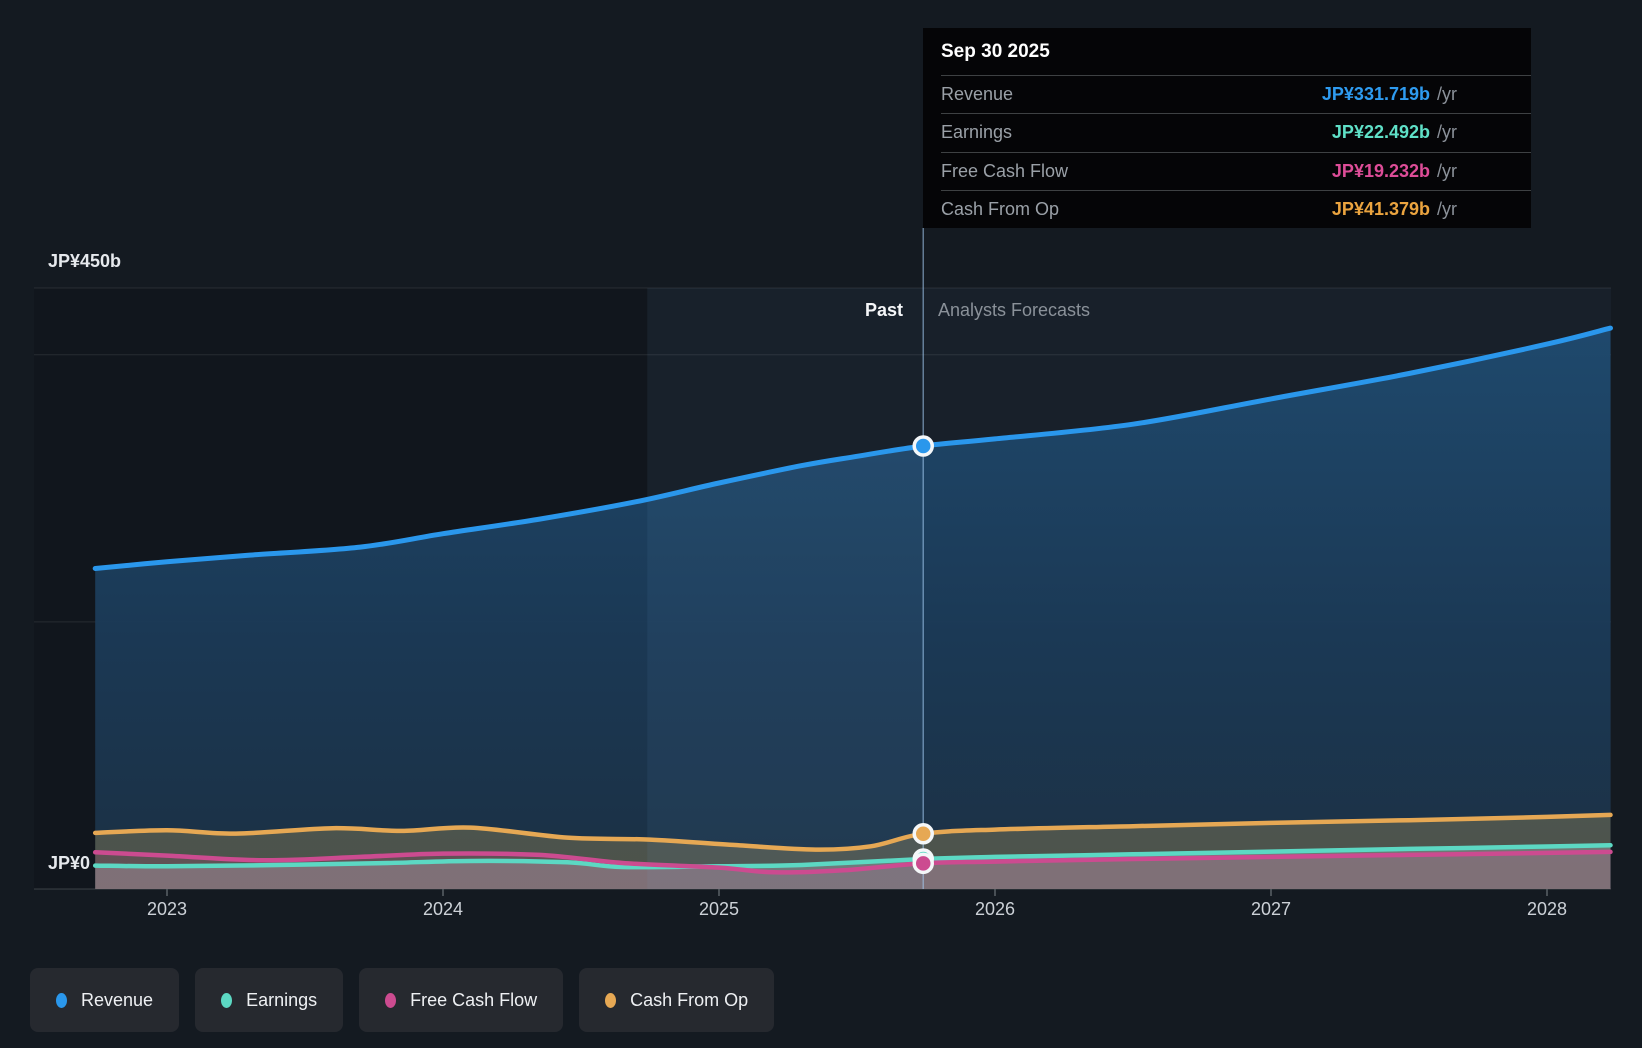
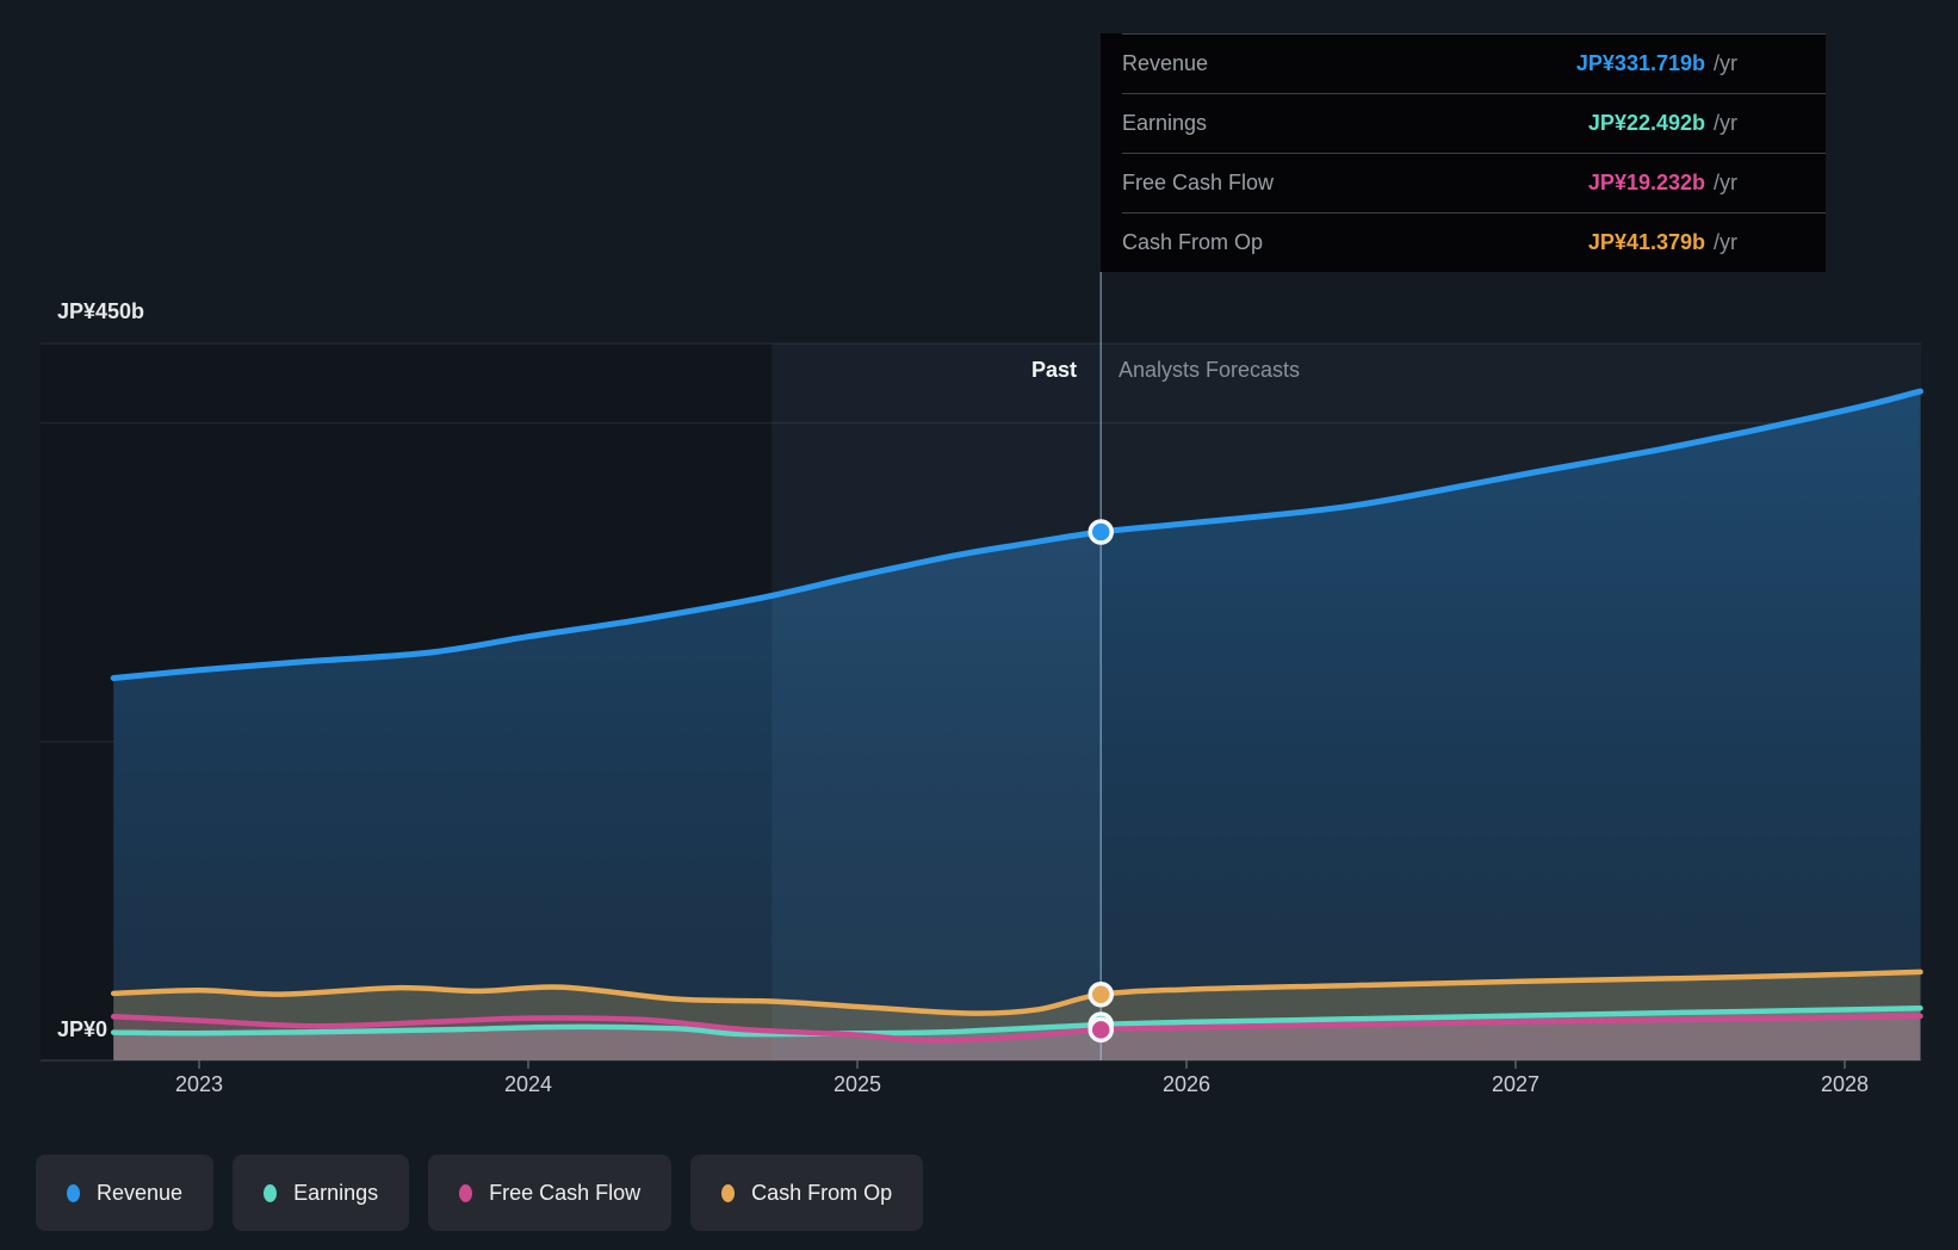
  JP¥450b
  JP¥0
  Past
  Analysts Forecasts
  2023
  2024
  2025
  2026
  2027
  2028
- Sep 30 2025
  Revenue
  JP¥331.719b
  /yr
  Earnings
  JP¥22.492b
  /yr
  Free Cash Flow
  JP¥19.232b
  /yr
  Cash From Op
  JP¥41.379b
  /yr
  Revenue
  Earnings
  Free Cash Flow
  Cash From Op
